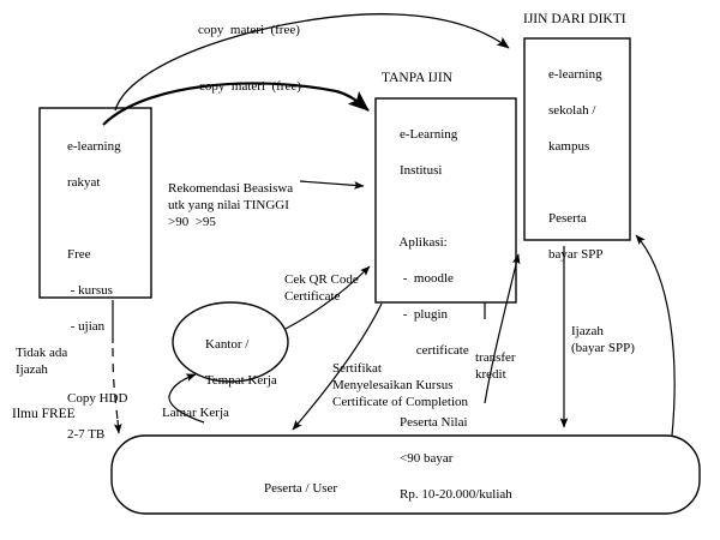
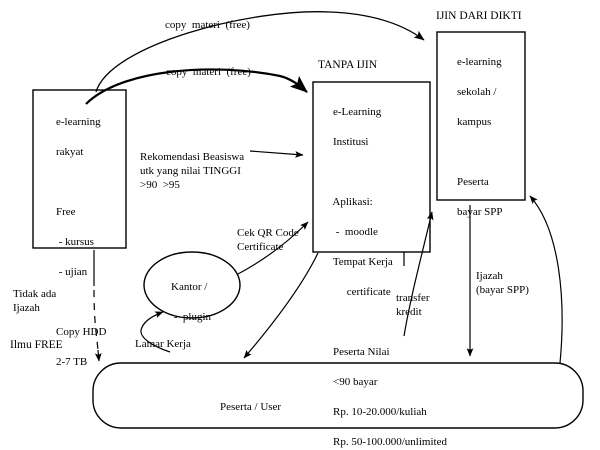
  TANPA IJIN
  IJIN DARI DIKTI
  e-learning
  rakyat
  Free
  - kursus
  - ujian
  Copy HDD
  2-7 TB
  e-Learning
  Institusi
  Aplikasi:
  - moodle
- - plugin
+ Tempat Kerja
  certificate
  Peserta Nilai
  <90 bayar
  Rp. 10-20.000/kuliah
+ Rp. 50-100.000/unlimited
  e-learning
  sekolah /
  kampus
  Peserta
  bayar SPP
  Kantor /
- Tempat Kerja
+ - plugin
  Peserta / User
  copy materi (free)
  copy materi (free)
  Rekomendasi Beasiswa
  utk yang nilai TINGGI
  >90 >95
  Cek QR Code
  Certificate
  Tidak ada
  Ijazah
  Ilmu FREE
  Lamar Kerja
- Sertifikat
- Menyelesaikan Kursus
- Certificate of Completion
  transfer
  kredit
  Ijazah
  (bayar SPP)
